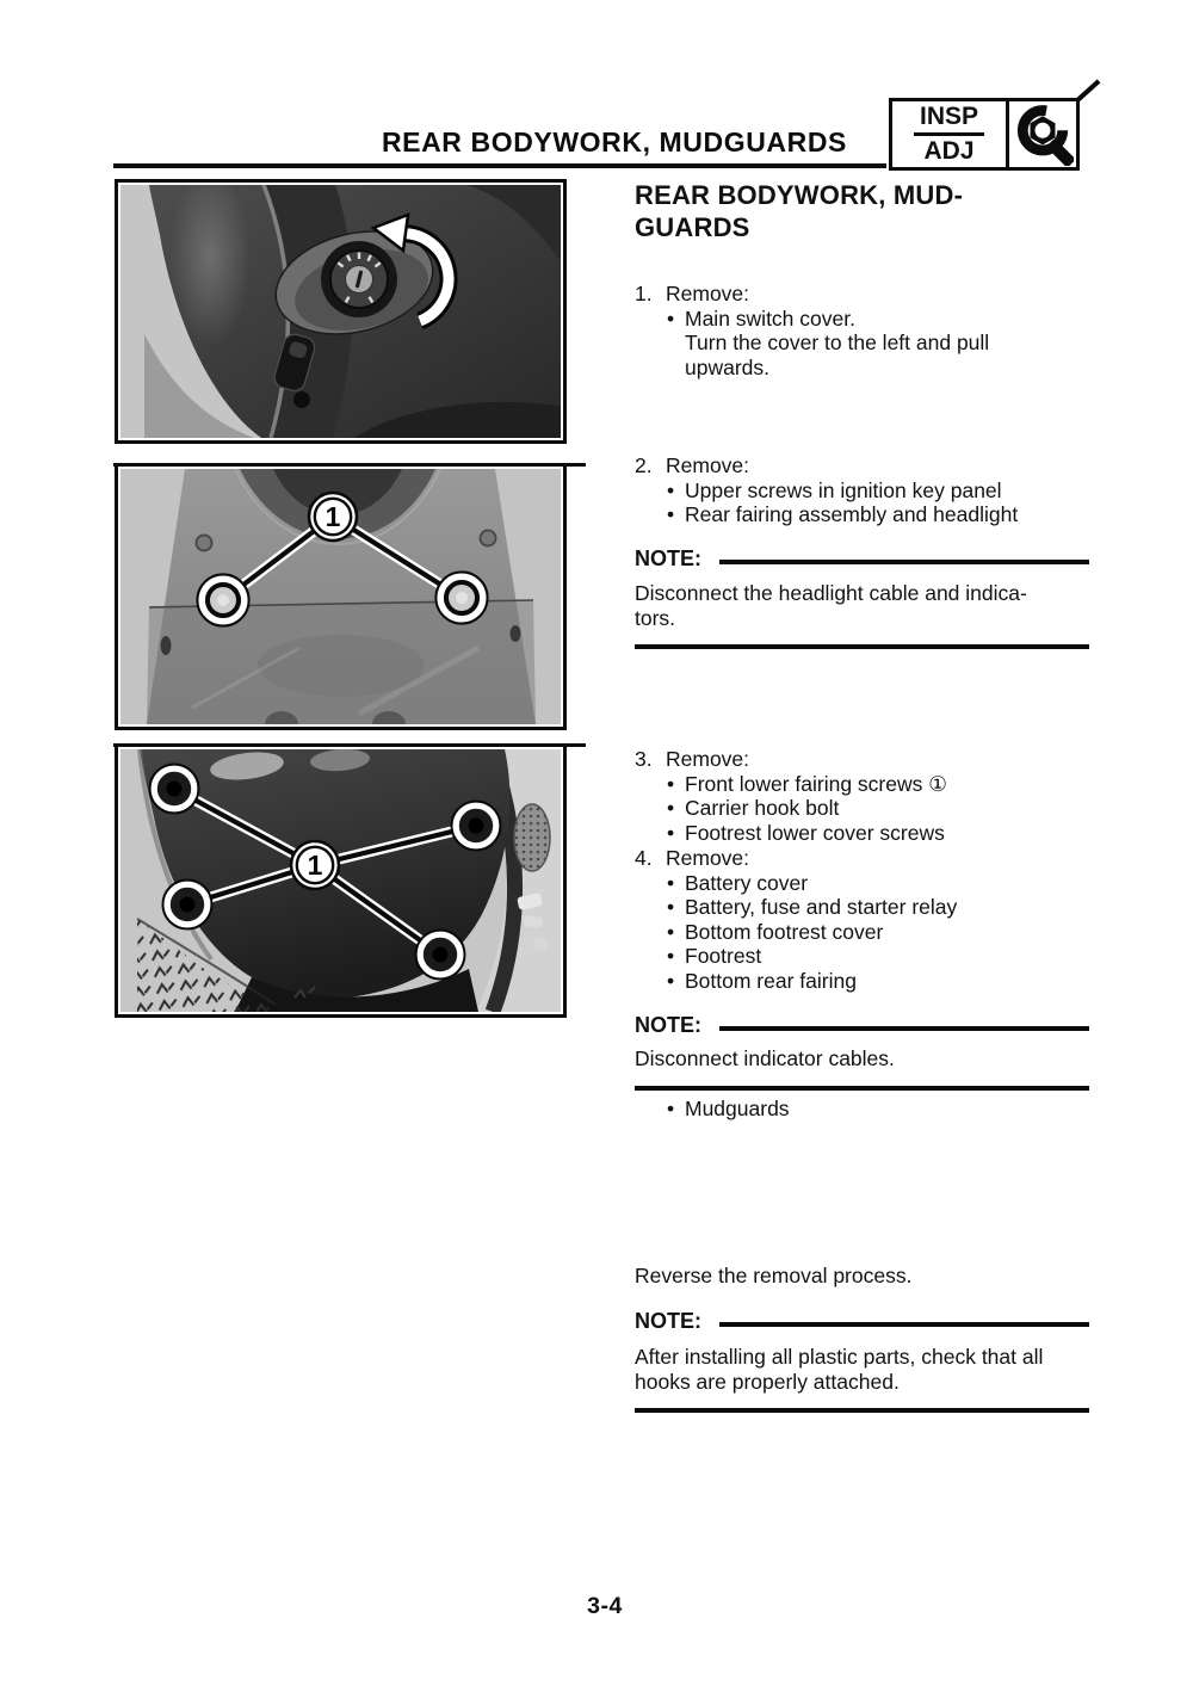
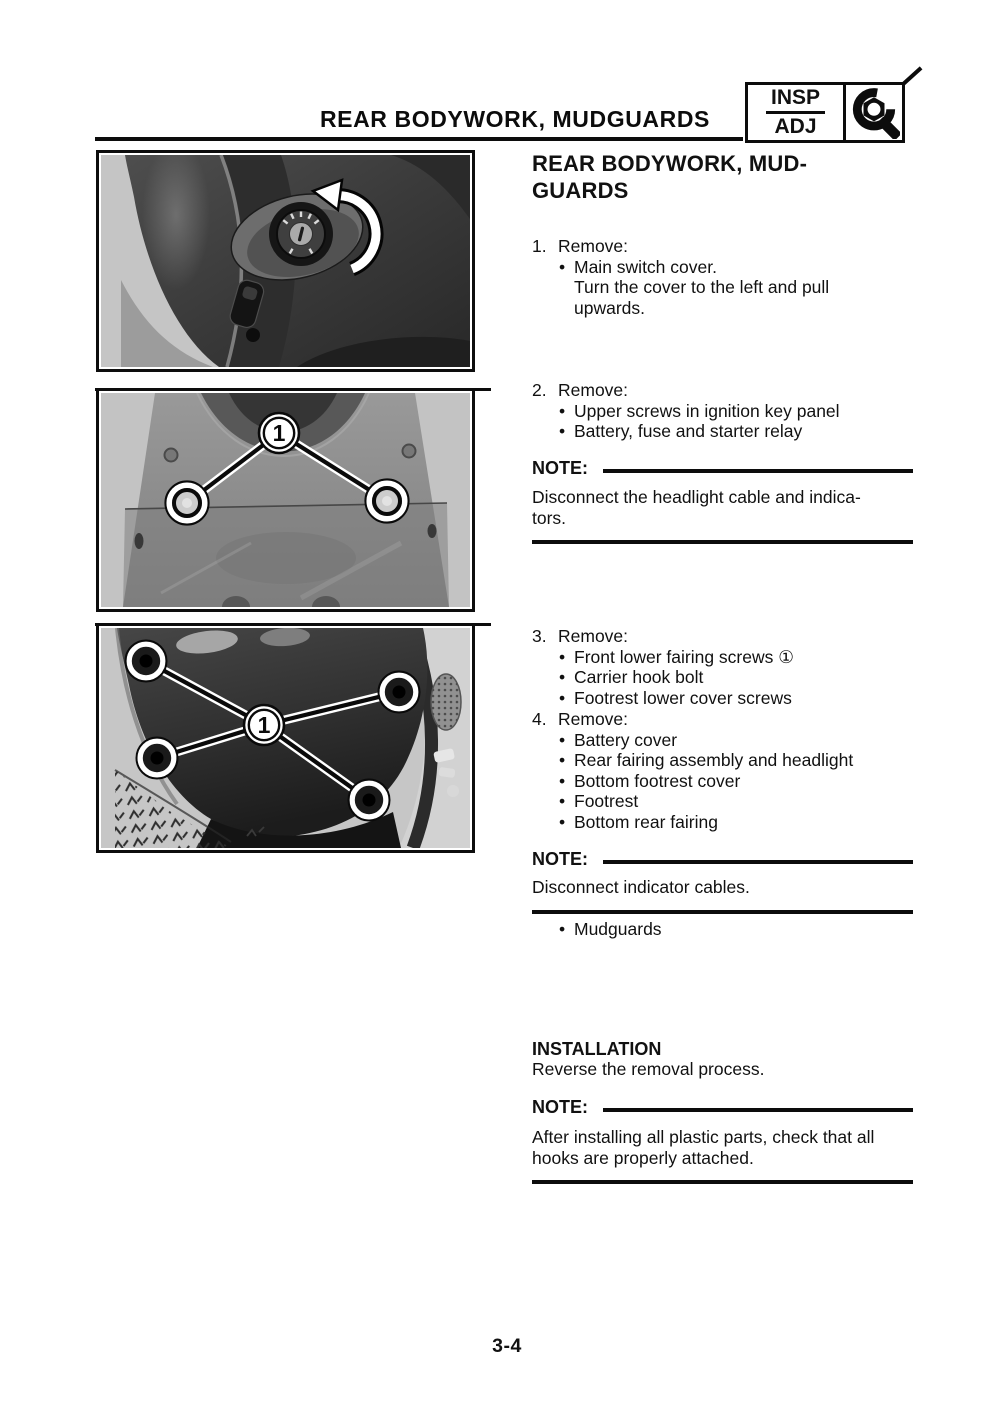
  REAR BODYWORK, MUDGUARDS
  INSP
  ADJ
  1
  1
  REAR BODYWORK, MUD-
  GUARDS
  1. Remove:
  •
  Main switch cover.
  Turn the cover to the left and pull
  upwards.
  2. Remove:
  •
  Upper screws in ignition key panel
  •
- Rear fairing assembly and headlight
+ Battery, fuse and starter relay
  NOTE:
  Disconnect the headlight cable and indica-
  tors.
  3. Remove:
  •
  Front lower fairing screws ①
  •
  Carrier hook bolt
  •
  Footrest lower cover screws
  4. Remove:
  •
  Battery cover
  •
- Battery, fuse and starter relay
+ Rear fairing assembly and headlight
  •
  Bottom footrest cover
  •
  Footrest
  •
  Bottom rear fairing
  NOTE:
  Disconnect indicator cables.
  •
  Mudguards
+ INSTALLATION
  Reverse the removal process.
  NOTE:
  After installing all plastic parts, check that all
  hooks are properly attached.
  3-4
